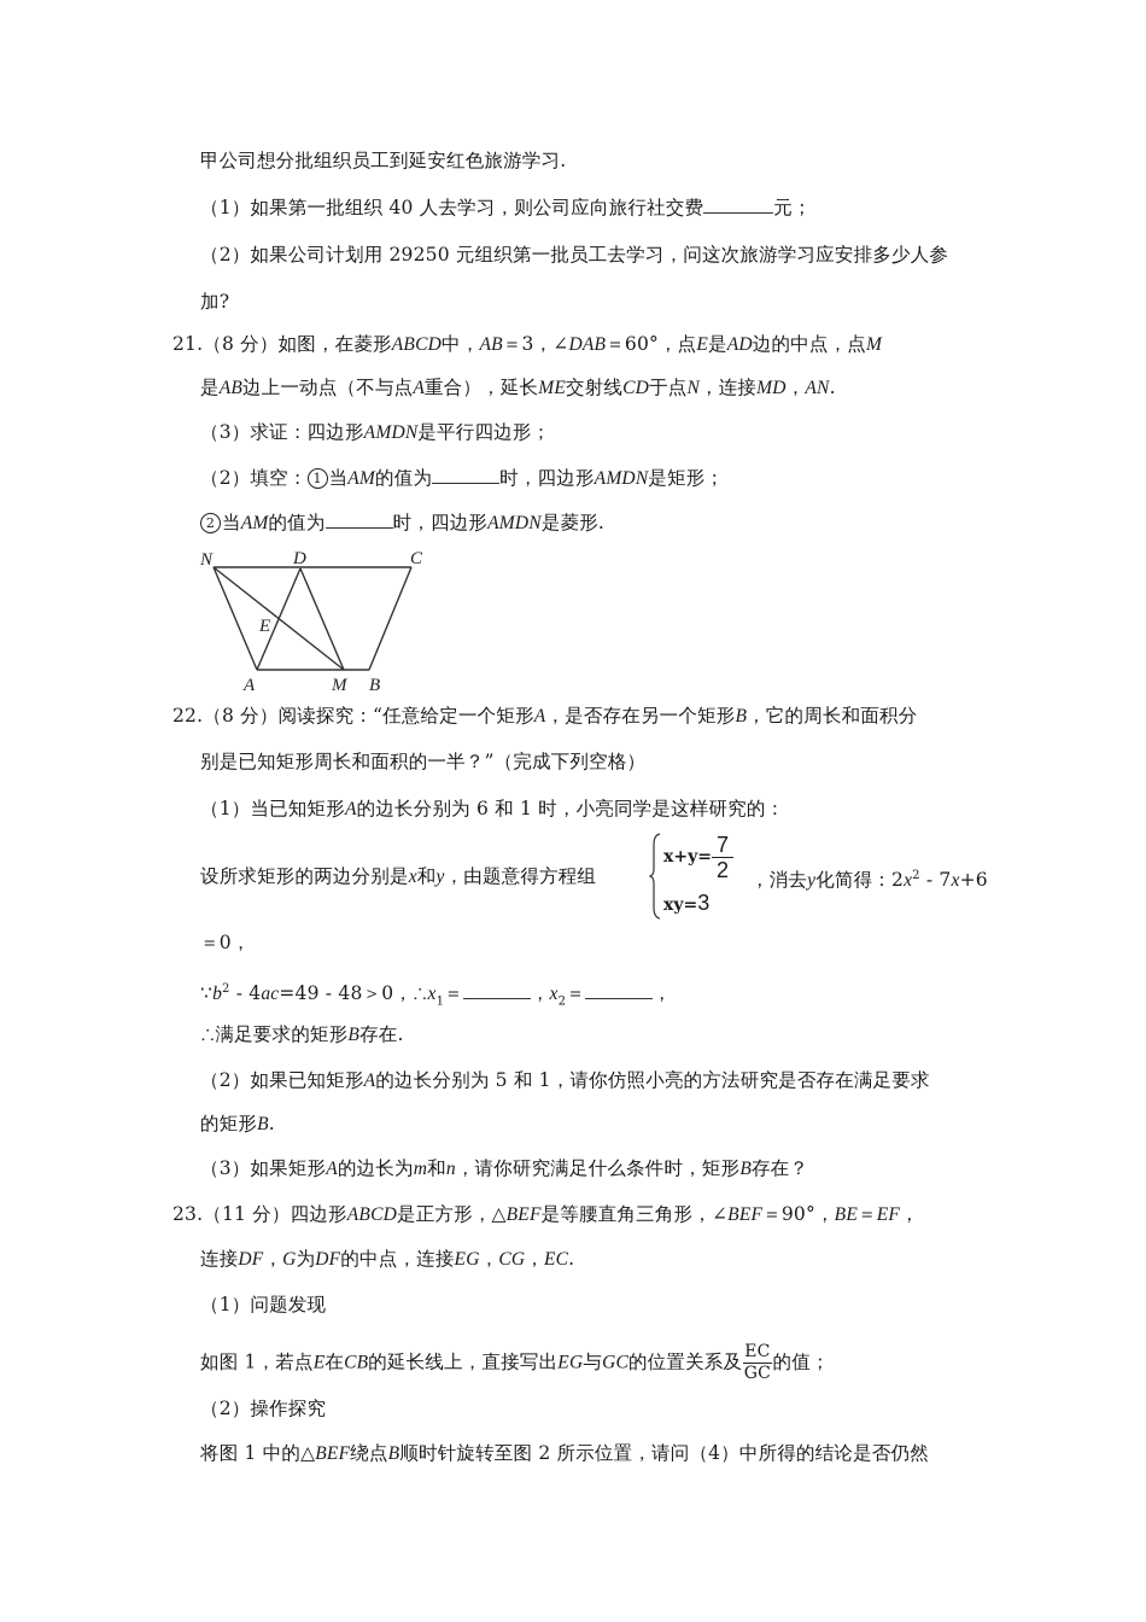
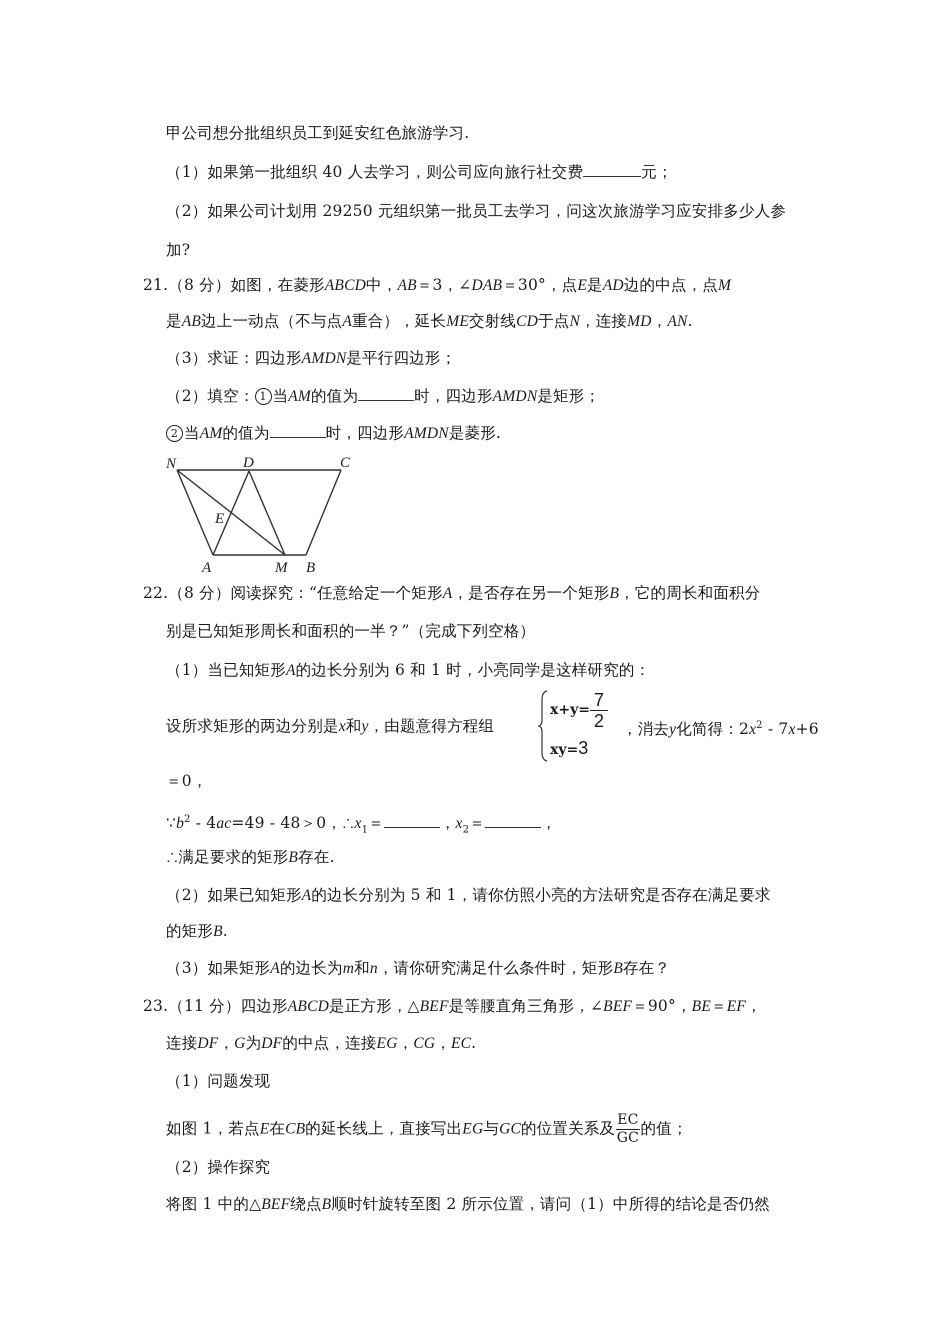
  甲公司想分批组织员工到延安红色旅游学习.
  （1）如果第一批组织 40 人去学习，则公司应向旅行社交费 元；
  （2）如果公司计划用 29250 元组织第一批员工去学习，问这次旅游学习应安排多少人参
  加?
- 21.（8 分）如图，在菱形ABCD中，AB＝3，∠DAB＝60°，点E是AD边的中点，点M
+ 21.（8 分）如图，在菱形ABCD中，AB＝3，∠DAB＝30°，点E是AD边的中点，点M
  是AB边上一动点（不与点A重合），延长ME交射线CD于点N，连接MD，AN.
  （3）求证：四边形AMDN是平行四边形；
  （2）填空： 1 当AM的值为 时，四边形AMDN是矩形；
  2 当AM的值为 时，四边形AMDN是菱形.
  N
  D
  C
  E
  A
  M
  B
  22.（8 分）阅读探究：“任意给定一个矩形A，是否存在另一个矩形B，它的周长和面积分
  别是已知矩形周长和面积的一半？”（完成下列空格）
  （1）当已知矩形A的边长分别为 6 和 1 时，小亮同学是这样研究的：
  设所求矩形的两边分别是x和y，由题意得方程组
  x+y=
  7
  2
  xy=3
  ，消去y化简得：2x2 - 7x+6
  ＝0，
  ∵b2 - 4ac=49 - 48＞0，∴x1＝ ，x2＝ ，
  ∴满足要求的矩形B存在.
  （2）如果已知矩形A的边长分别为 5 和 1，请你仿照小亮的方法研究是否存在满足要求
  的矩形B.
  （3）如果矩形A的边长为m和n，请你研究满足什么条件时，矩形B存在？
  23.（11 分）四边形ABCD是正方形，△BEF是等腰直角三角形，∠BEF＝90°，BE＝EF，
  连接DF，G为DF的中点，连接EG，CG，EC.
  （1）问题发现
  如图 1，若点E在CB的延长线上，直接写出EG与GC的位置关系及
  EC
  GC
  的值；
  （2）操作探究
- 将图 1 中的△BEF绕点B顺时针旋转至图 2 所示位置，请问（4）中所得的结论是否仍然
+ 将图 1 中的△BEF绕点B顺时针旋转至图 2 所示位置，请问（1）中所得的结论是否仍然
